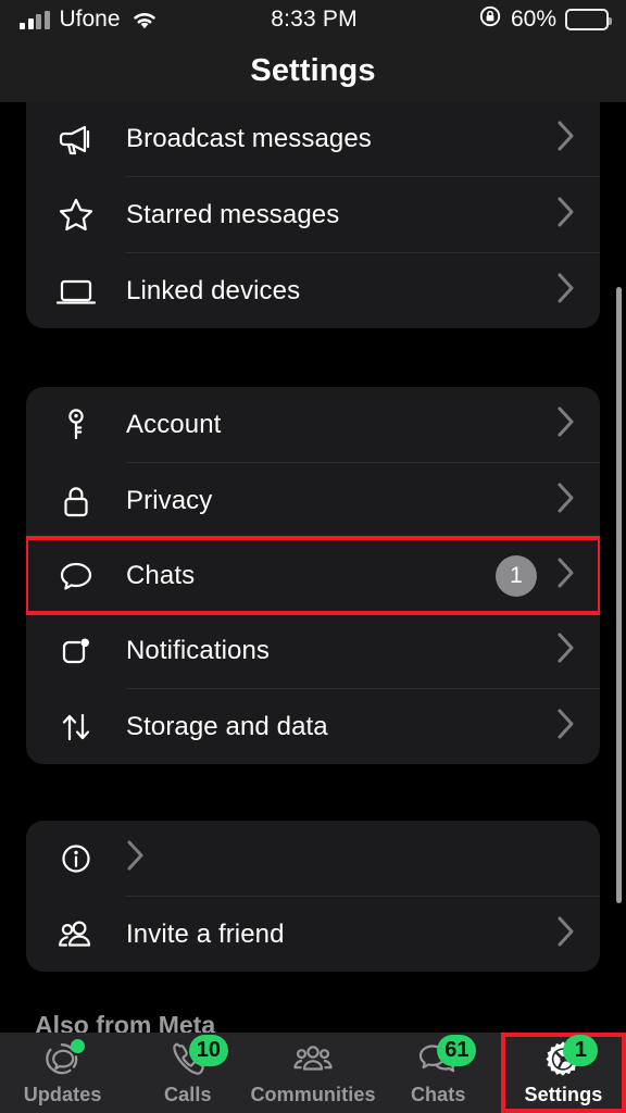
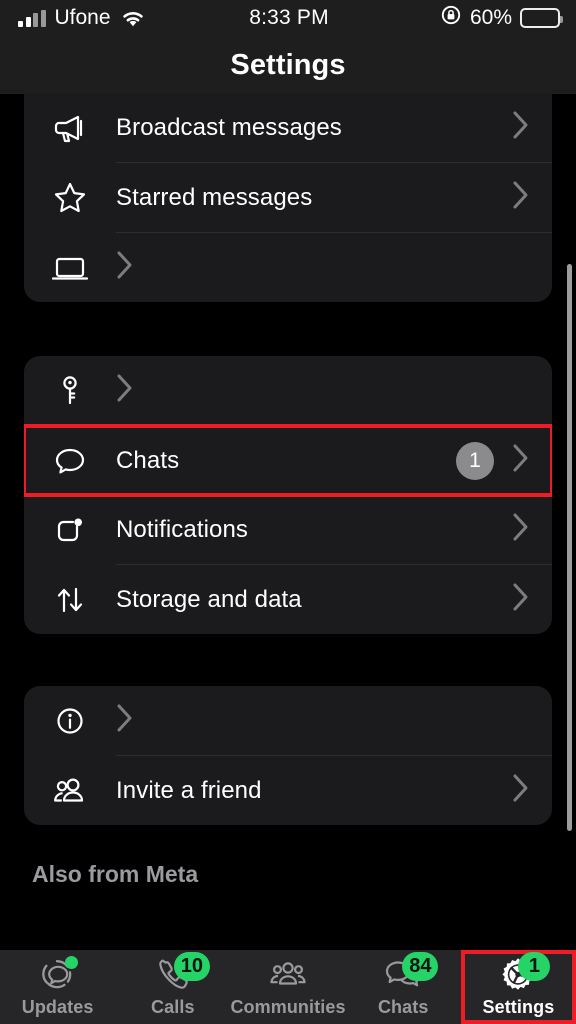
  Ufone
  8:33 PM
  60%
  Settings
  Broadcast messages
  Starred messages
- Linked devices
- Account
- Privacy
  Chats
  1
  Notifications
  Storage and data
  Invite a friend
  Also from Meta
  Updates
  10
  Calls
  Communities
- 61
+ 84
  Chats
  1
  Settings
